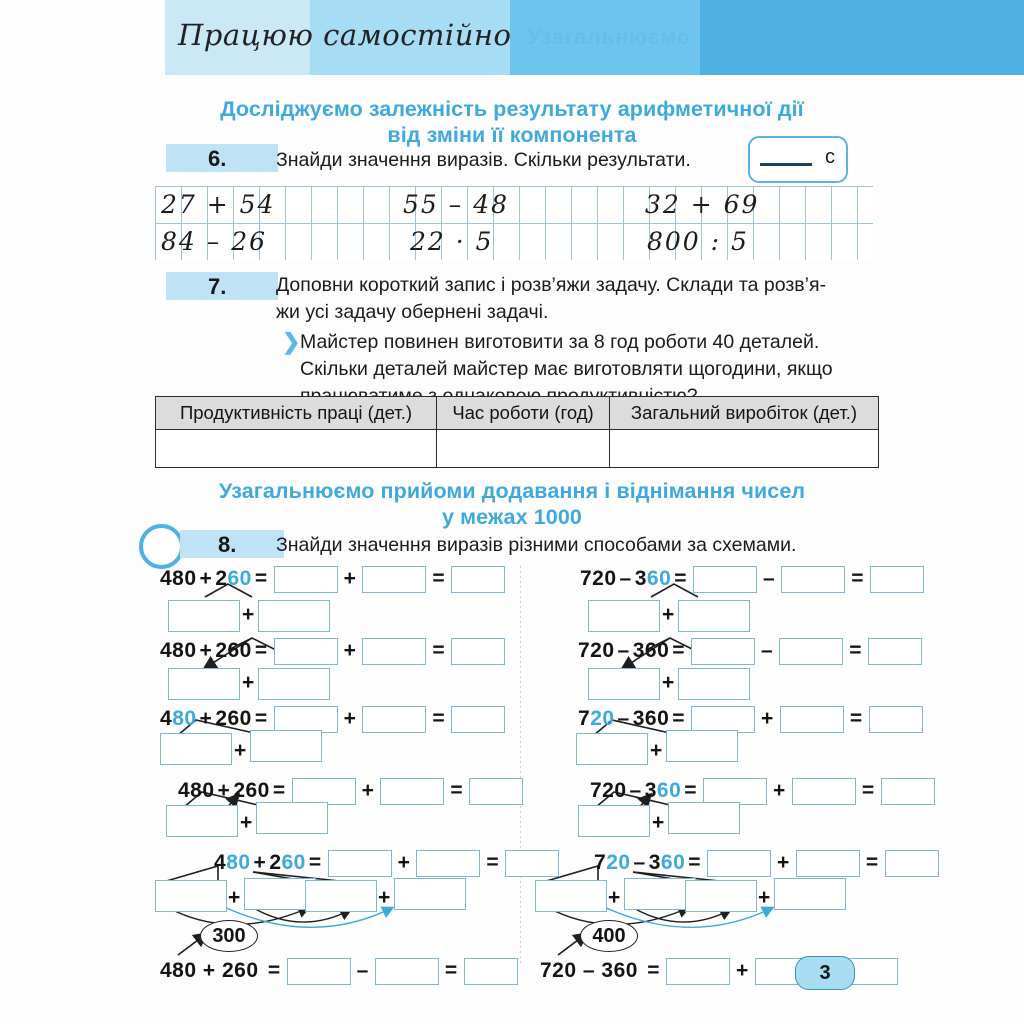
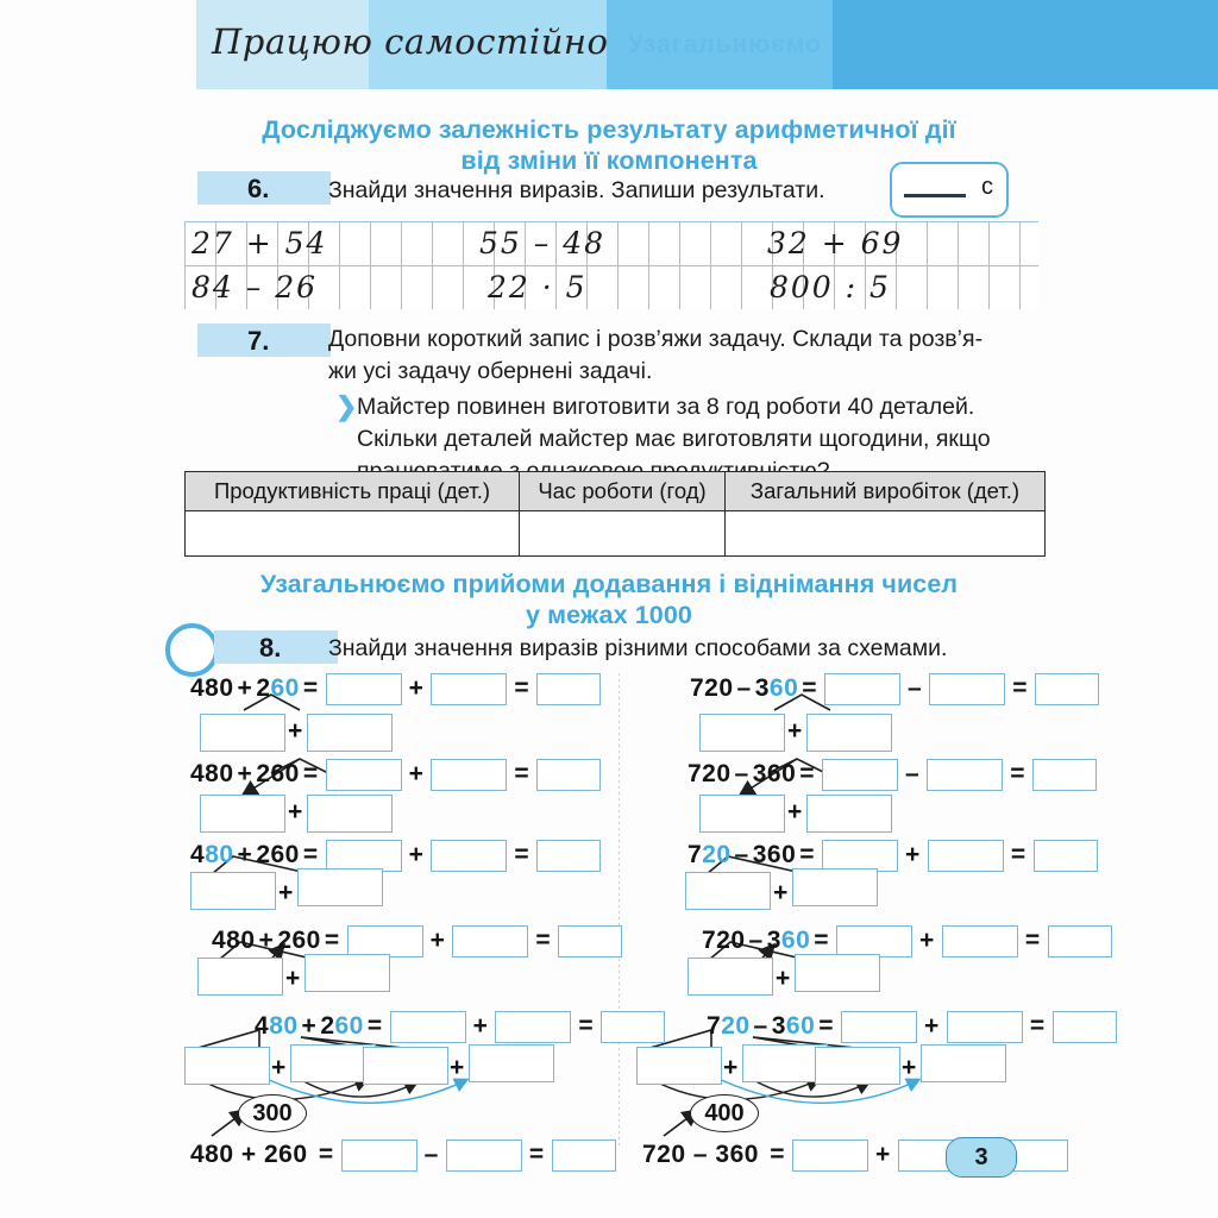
  Працюю самостійно
  Досліджуємо залежність результату арифметичної дії
  від зміни її компонента
  6.
- Знайди значення виразів. Скільки результати.
+ Знайди значення виразів. Запиши результати.
  с
  27 + 54
  55 – 48
  32 + 69
  84 – 26
  22 · 5
  800 : 5
  7.
  Доповни короткий запис і розв’яжи задачу. Склади та розв’я-
  жи усі задачу обернені задачі.
  ❯
  Майстер повинен виготовити за 8 год роботи 40 деталей.
  Скільки деталей майстер має виготовляти щогодини, якщо
  Продуктивність праці (дет.)	Час роботи (год)	Загальний виробіток (дет.)
  Узагальнюємо прийоми додавання і віднімання чисел
  у межах 1000
  8.
  Знайди значення виразів різними способами за схемами.
  480 + 260 = + =
  +
  480 + 260 = + =
  +
  480 + 260 = + =
  +
  480 + 260 = + =
  +
  480 + 260 = + =
  +
  +
  300
  480 + 260 = – =
  720 – 360 = – =
  +
  720 – 360 = – =
  +
  720 – 360 = + =
  +
  720 – 360 = + =
  +
  720 – 360 = + =
  +
  +
  400
  720 – 360 = +
  3
